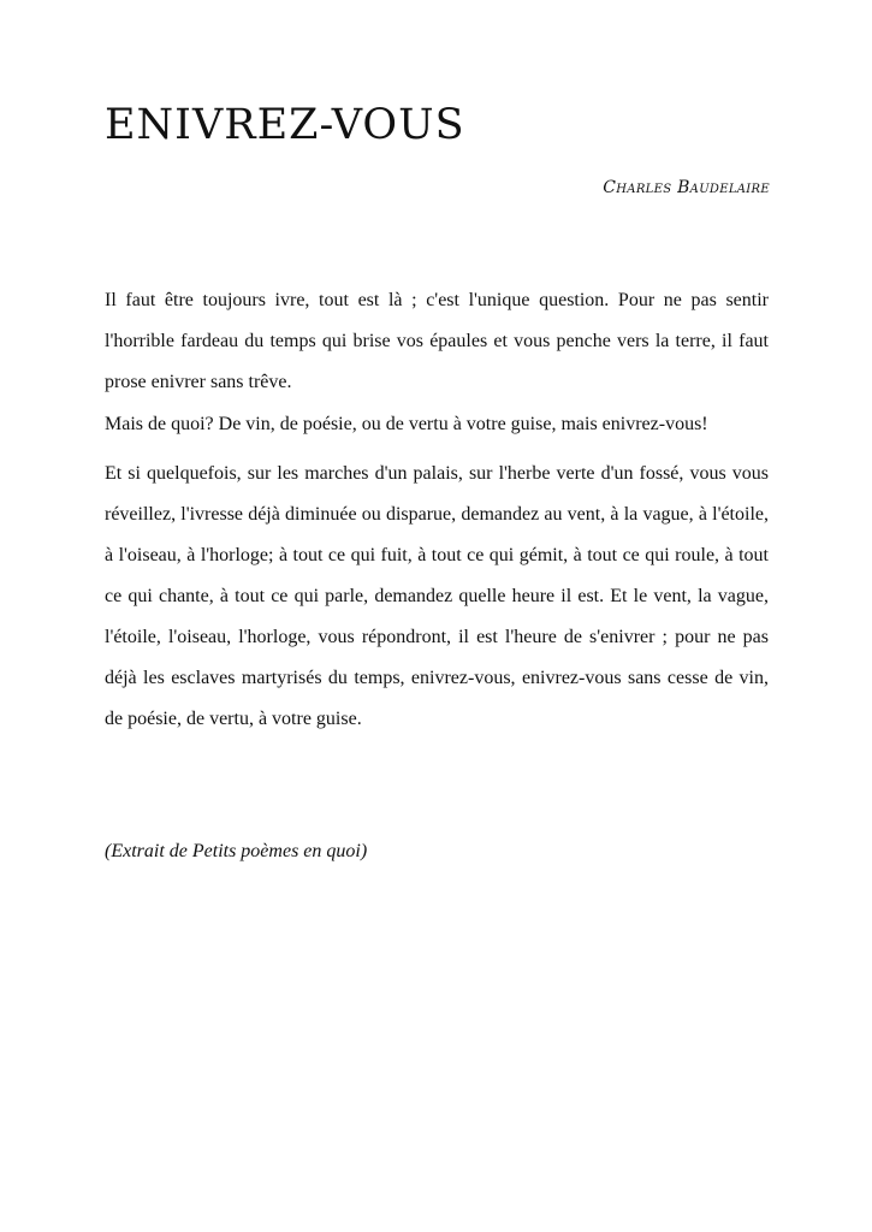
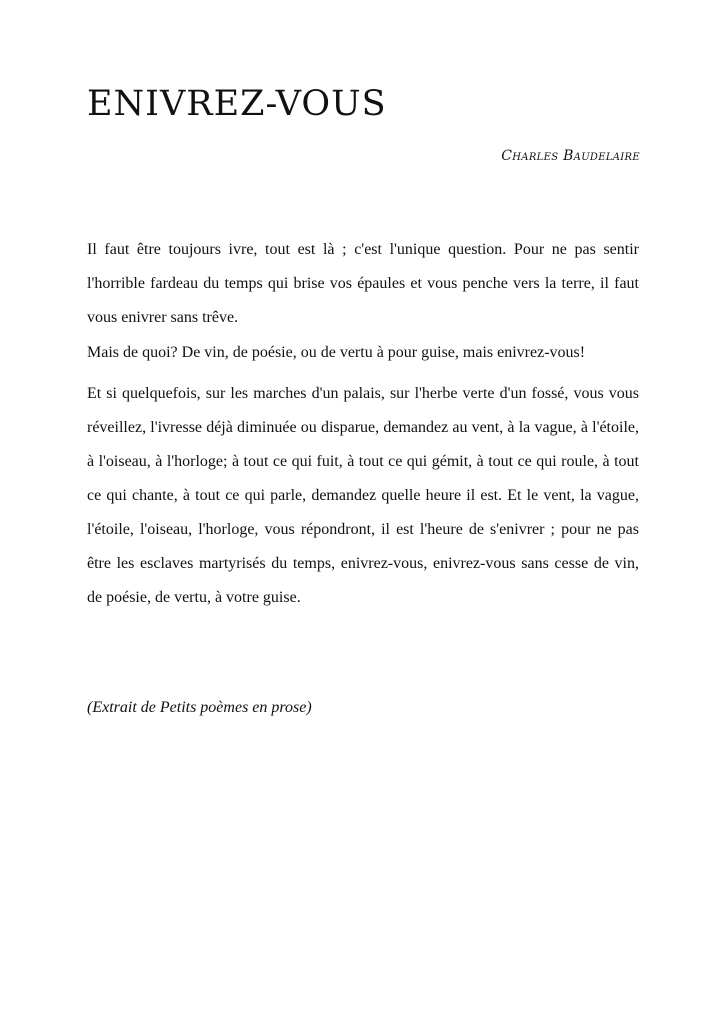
  ENIVREZ-VOUS
  Charles Baudelaire
- Il faut être toujours ivre, tout est là ; c'est l'unique question. Pour ne pas sentir l'horrible fardeau du temps qui brise vos épaules et vous penche vers la terre, il faut prose enivrer sans trêve.
+ Il faut être toujours ivre, tout est là ; c'est l'unique question. Pour ne pas sentir l'horrible fardeau du temps qui brise vos épaules et vous penche vers la terre, il faut vous enivrer sans trêve.
- Mais de quoi? De vin, de poésie, ou de vertu à votre guise, mais enivrez-vous!
+ Mais de quoi? De vin, de poésie, ou de vertu à pour guise, mais enivrez-vous!
- Et si quelquefois, sur les marches d'un palais, sur l'herbe verte d'un fossé, vous vous réveillez, l'ivresse déjà diminuée ou disparue, demandez au vent, à la vague, à l'étoile, à l'oiseau, à l'horloge; à tout ce qui fuit, à tout ce qui gémit, à tout ce qui roule, à tout ce qui chante, à tout ce qui parle, demandez quelle heure il est. Et le vent, la vague, l'étoile, l'oiseau, l'horloge, vous répondront, il est l'heure de s'enivrer ; pour ne pas déjà les esclaves martyrisés du temps, enivrez-vous, enivrez-vous sans cesse de vin, de poésie, de vertu, à votre guise.
+ Et si quelquefois, sur les marches d'un palais, sur l'herbe verte d'un fossé, vous vous réveillez, l'ivresse déjà diminuée ou disparue, demandez au vent, à la vague, à l'étoile, à l'oiseau, à l'horloge; à tout ce qui fuit, à tout ce qui gémit, à tout ce qui roule, à tout ce qui chante, à tout ce qui parle, demandez quelle heure il est. Et le vent, la vague, l'étoile, l'oiseau, l'horloge, vous répondront, il est l'heure de s'enivrer ; pour ne pas être les esclaves martyrisés du temps, enivrez-vous, enivrez-vous sans cesse de vin, de poésie, de vertu, à votre guise.
- (Extrait de Petits poèmes en quoi)
+ (Extrait de Petits poèmes en prose)
